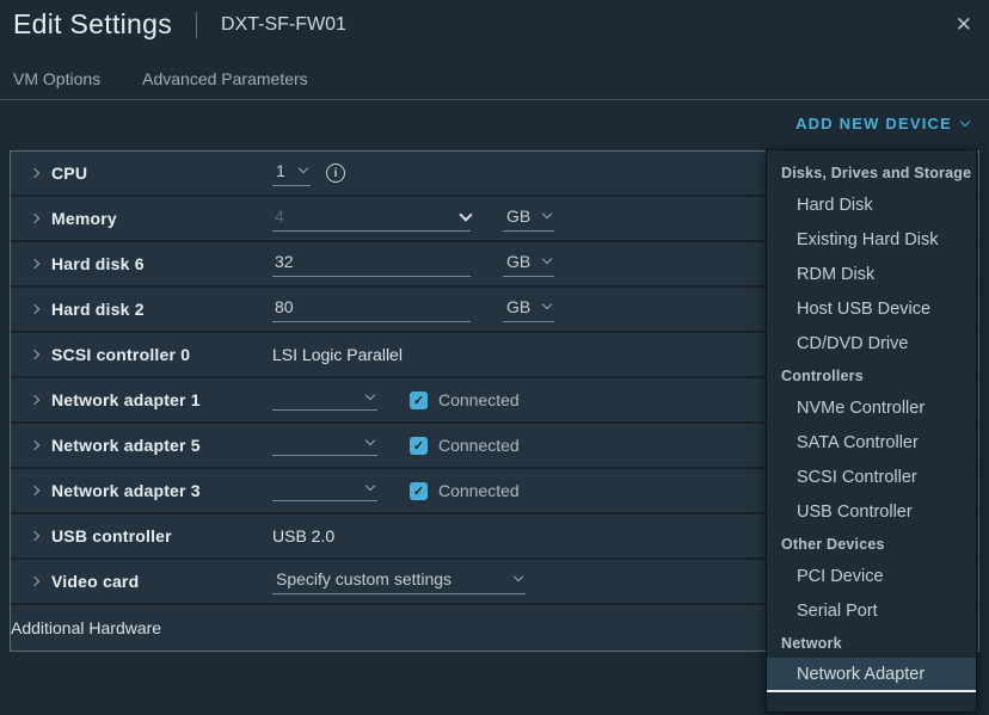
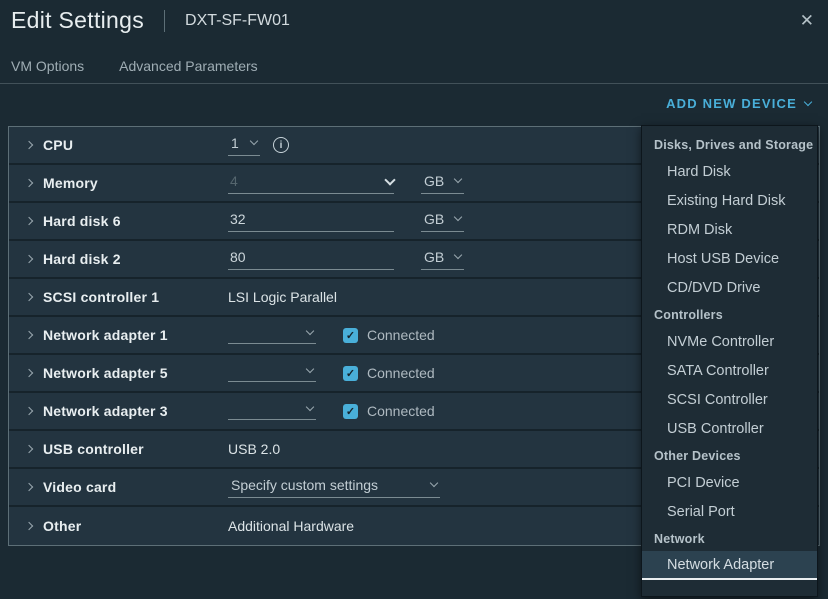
  Edit Settings
  DXT-SF-FW01
  ✕
  VM Options
  Advanced Parameters
  ADD NEW DEVICE
  CPU
  1
  i
  Memory
  4
  GB
  Hard disk 6
  32
  GB
  Hard disk 2
  80
  GB
- SCSI controller 0
+ SCSI controller 1
  LSI Logic Parallel
  Network adapter 1
  ✓
  Connected
  Network adapter 5
  ✓
  Connected
  Network adapter 3
  ✓
  Connected
  USB controller
  USB 2.0
  Video card
  Specify custom settings
+ Other
  Additional Hardware
  Disks, Drives and Storage
  Hard Disk
  Existing Hard Disk
  RDM Disk
  Host USB Device
  CD/DVD Drive
  Controllers
  NVMe Controller
  SATA Controller
  SCSI Controller
  USB Controller
  Other Devices
  PCI Device
  Serial Port
  Network
  Network Adapter
